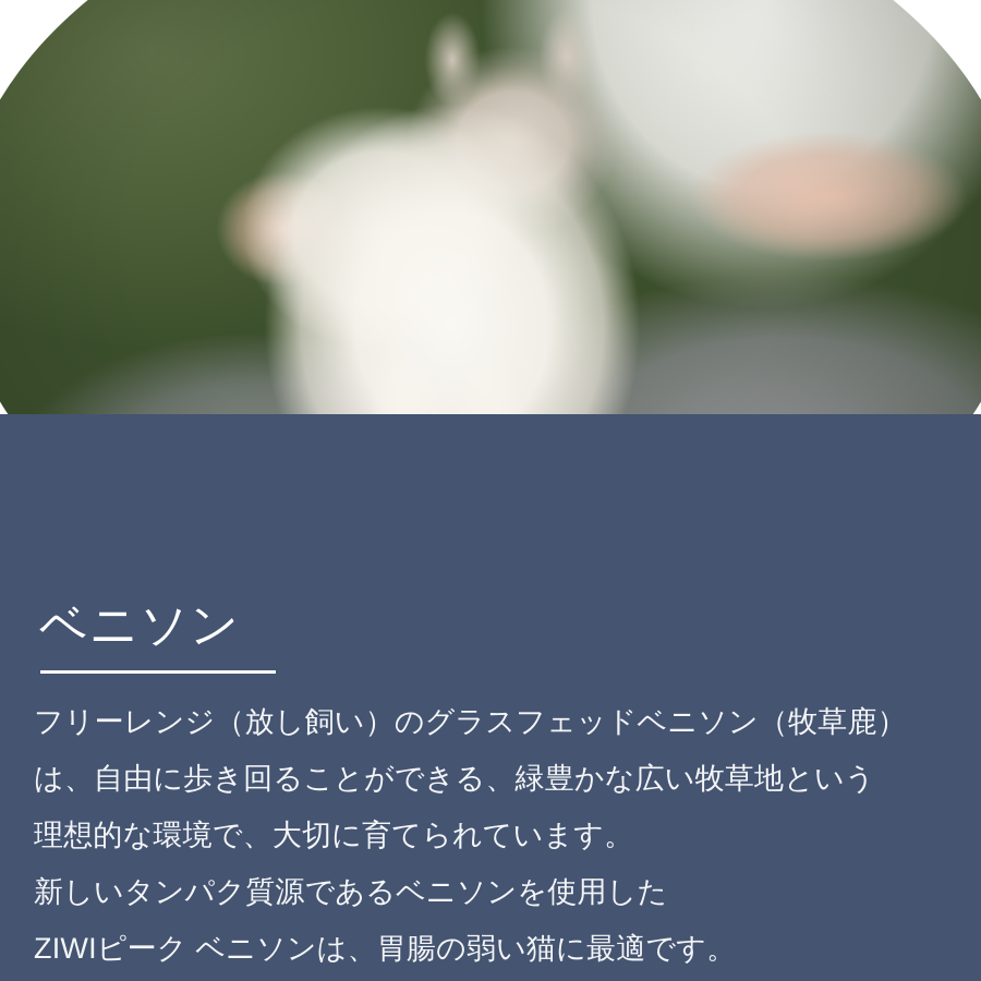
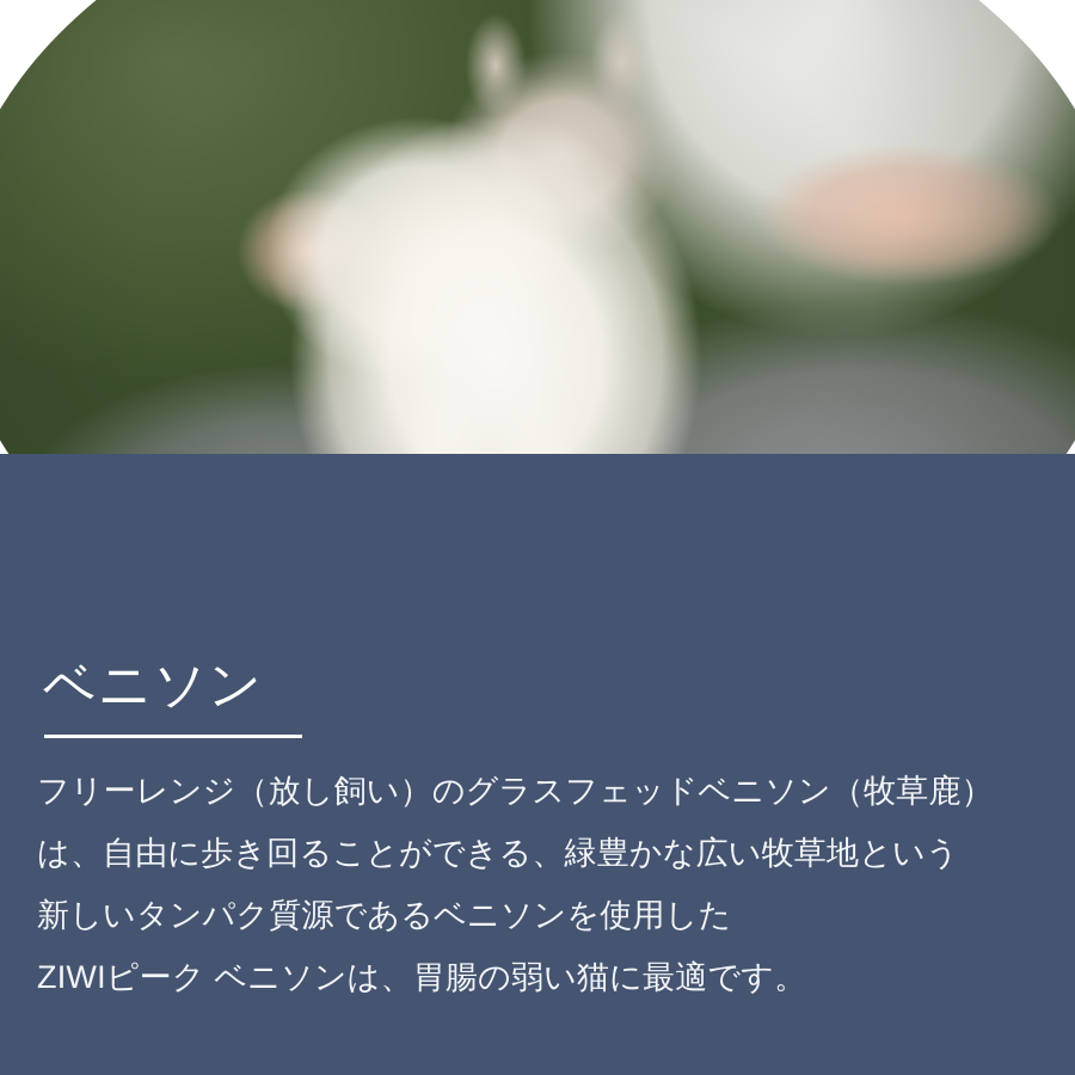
  ベニソン
  フリーレンジ（放し飼い）のグラスフェッドベニソン（牧草鹿）
  は、自由に歩き回ることができる、緑豊かな広い牧草地という
- 理想的な環境で、大切に育てられています。
  新しいタンパク質源であるベニソンを使用した
  ZIWIピーク ベニソンは、胃腸の弱い猫に最適です。
